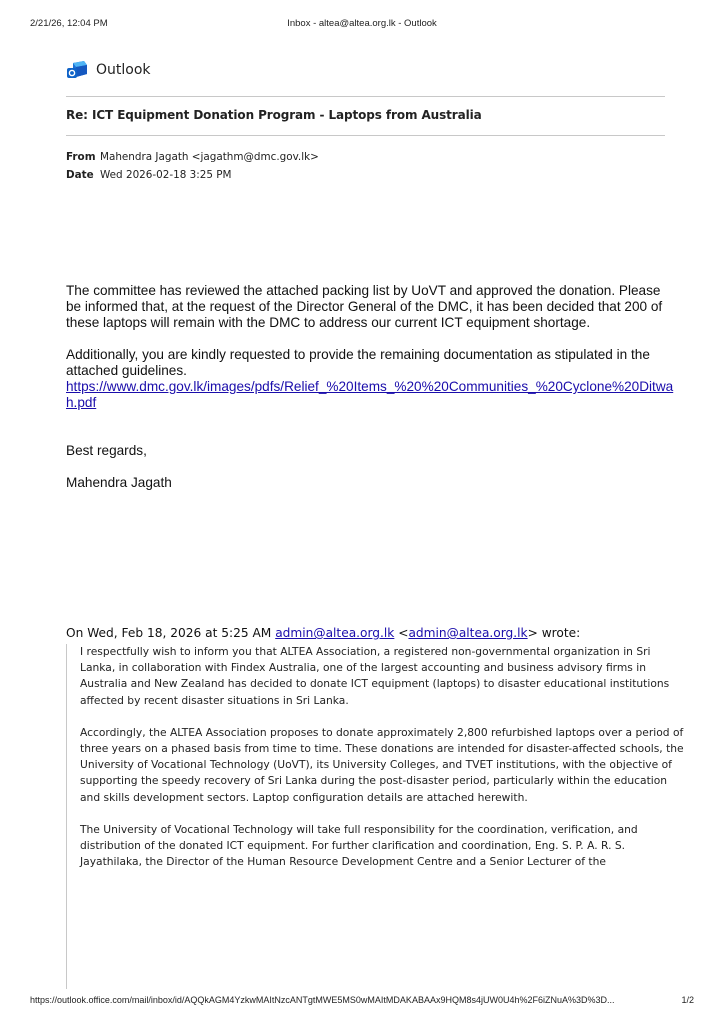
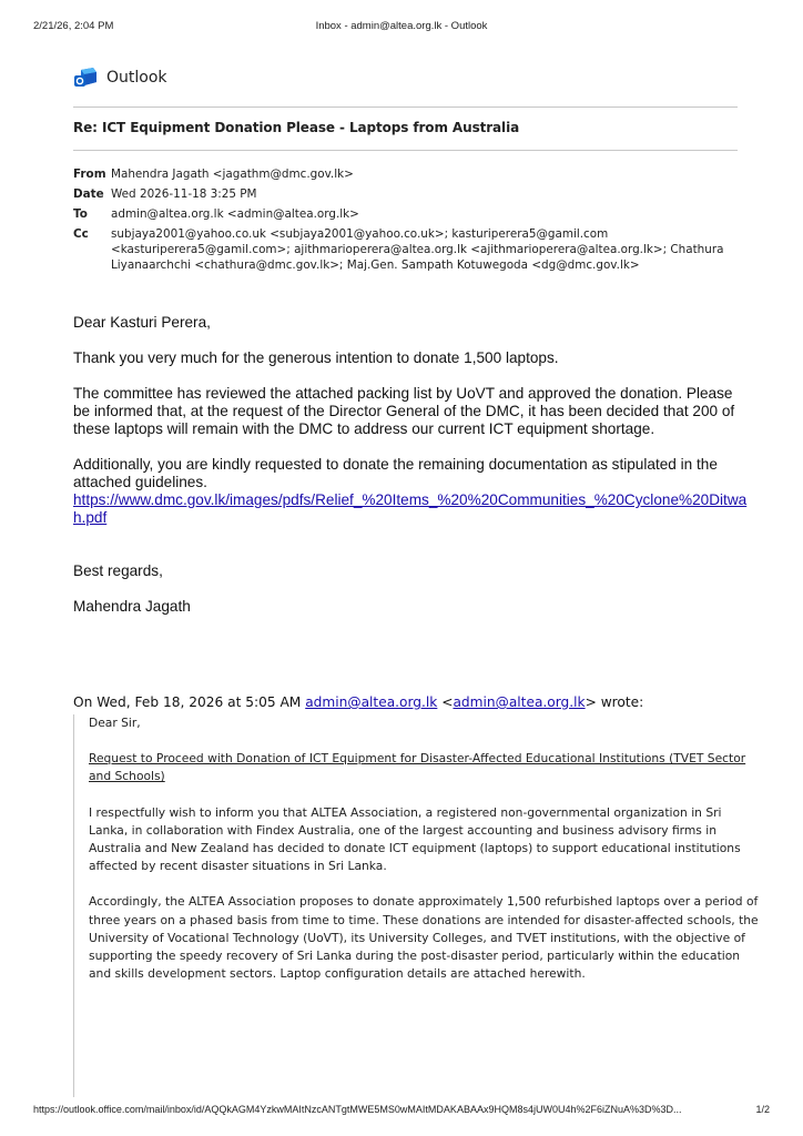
- 2/21/26, 12:04 PM
+ 2/21/26, 2:04 PM
- Inbox - altea@altea.org.lk - Outlook
+ Inbox - admin@altea.org.lk - Outlook
  Outlook
- Re: ICT Equipment Donation Program - Laptops from Australia
+ Re: ICT Equipment Donation Please - Laptops from Australia
  From
  Mahendra Jagath <jagathm@dmc.gov.lk>
  Date
- Wed 2026-02-18 3:25 PM
+ Wed 2026-11-18 3:25 PM
+ To
+ admin@altea.org.lk <admin@altea.org.lk>
+ Cc
+ subjaya2001@yahoo.co.uk <subjaya2001@yahoo.co.uk>; kasturiperera5@gamil.com <kasturiperera5@gamil.com>; ajithmarioperera@altea.org.lk <ajithmarioperera@altea.org.lk>; Chathura Liyanaarchchi <chathura@dmc.gov.lk>; Maj.Gen. Sampath Kotuwegoda <dg@dmc.gov.lk>
+ Dear Kasturi Perera,
+ Thank you very much for the generous intention to donate 1,500 laptops.
  The committee has reviewed the attached packing list by UoVT and approved the donation. Please be informed that, at the request of the Director General of the DMC, it has been decided that 200 of these laptops will remain with the DMC to address our current ICT equipment shortage.
- Additionally, you are kindly requested to provide the remaining documentation as stipulated in the attached guidelines.
+ Additionally, you are kindly requested to donate the remaining documentation as stipulated in the attached guidelines.
  https://www.dmc.gov.lk/images/pdfs/Relief_%20Items_%20%20Communities_%20Cyclone%20Ditwah.pdf
  Best regards,
  Mahendra Jagath
- On Wed, Feb 18, 2026 at 5:25 AM admin@altea.org.lk <admin@altea.org.lk> wrote:
+ On Wed, Feb 18, 2026 at 5:05 AM admin@altea.org.lk <admin@altea.org.lk> wrote:
+ Dear Sir,
+ Request to Proceed with Donation of ICT Equipment for Disaster-Affected Educational Institutions (TVET Sector and Schools)
- I respectfully wish to inform you that ALTEA Association, a registered non-governmental organization in Sri Lanka, in collaboration with Findex Australia, one of the largest accounting and business advisory firms in Australia and New Zealand has decided to donate ICT equipment (laptops) to disaster educational institutions affected by recent disaster situations in Sri Lanka.
+ I respectfully wish to inform you that ALTEA Association, a registered non-governmental organization in Sri Lanka, in collaboration with Findex Australia, one of the largest accounting and business advisory firms in Australia and New Zealand has decided to donate ICT equipment (laptops) to support educational institutions affected by recent disaster situations in Sri Lanka.
- Accordingly, the ALTEA Association proposes to donate approximately 2,800 refurbished laptops over a period of three years on a phased basis from time to time. These donations are intended for disaster-affected schools, the University of Vocational Technology (UoVT), its University Colleges, and TVET institutions, with the objective of supporting the speedy recovery of Sri Lanka during the post-disaster period, particularly within the education and skills development sectors. Laptop configuration details are attached herewith.
+ Accordingly, the ALTEA Association proposes to donate approximately 1,500 refurbished laptops over a period of three years on a phased basis from time to time. These donations are intended for disaster-affected schools, the University of Vocational Technology (UoVT), its University Colleges, and TVET institutions, with the objective of supporting the speedy recovery of Sri Lanka during the post-disaster period, particularly within the education and skills development sectors. Laptop configuration details are attached herewith.
- The University of Vocational Technology will take full responsibility for the coordination, verification, and distribution of the donated ICT equipment. For further clarification and coordination, Eng. S. P. A. R. S. Jayathilaka, the Director of the Human Resource Development Centre and a Senior Lecturer of the
  https://outlook.office.com/mail/inbox/id/AQQkAGM4YzkwMAItNzcANTgtMWE5MS0wMAItMDAKABAAx9HQM8s4jUW0U4h%2F6iZNuA%3D%3D...
  1/2
